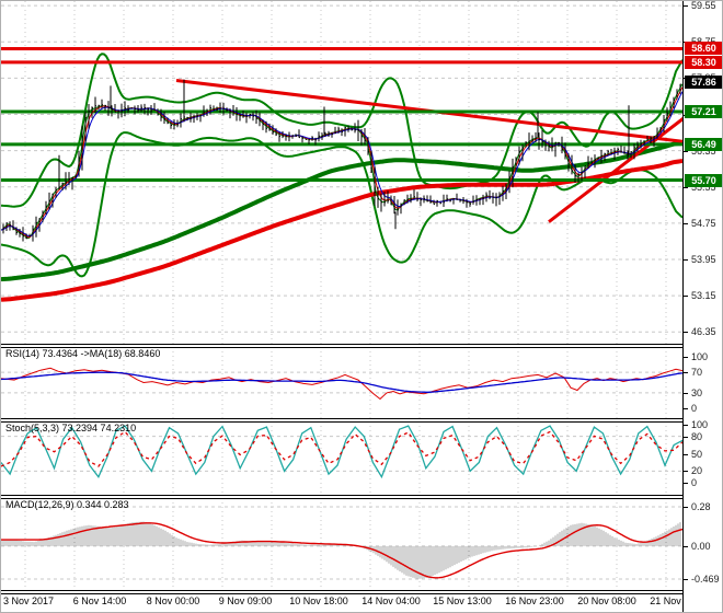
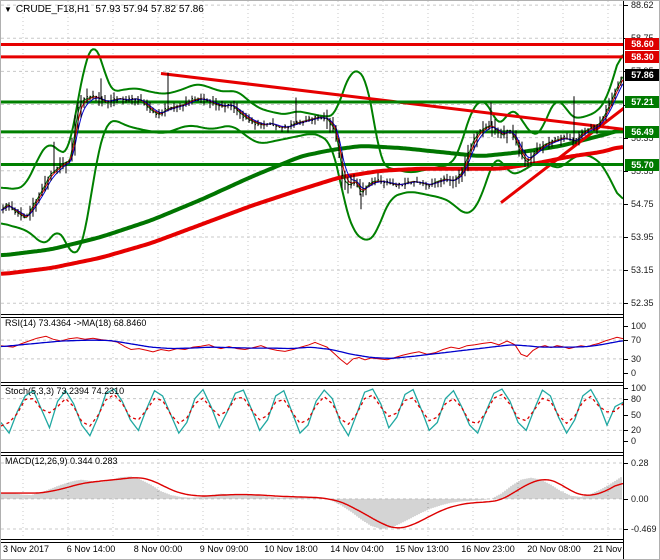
+ ▼ CRUDE_F18,H1 57.93 57.94 57.82 57.86
  RSI(14) 73.4364 ->MA(18) 68.8460
  Stoch(5,3,3) 73.2394 74.2310
  MACD(12,26,9) 0.344 0.283
- 59.55
+ 88.62
  55.55
  54.75
  53.95
  53.15
- 46.35
+ 52.35
  100
  70
  30
  0
  100
  80
  50
  20
  0
  0.28
  0.00
  -0.469
  58.60
  58.30
  57.21
  56.49
  55.70
  57.86
  3 Nov 2017
  6 Nov 14:00
  8 Nov 00:00
  9 Nov 09:00
  10 Nov 18:00
  14 Nov 04:00
  15 Nov 13:00
  16 Nov 23:00
  20 Nov 08:00
